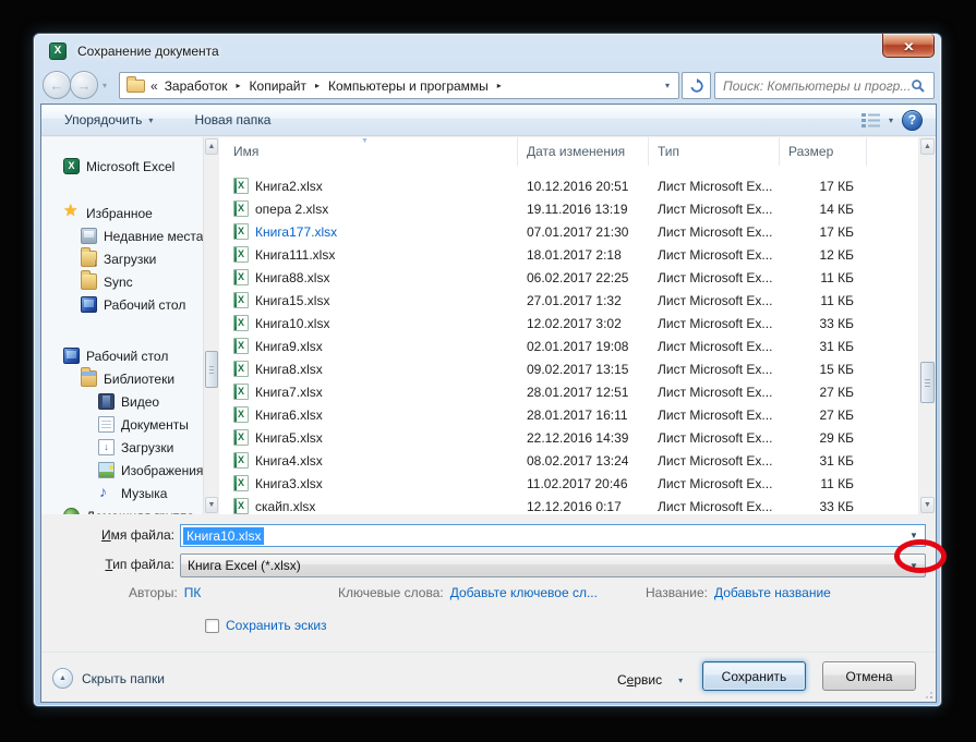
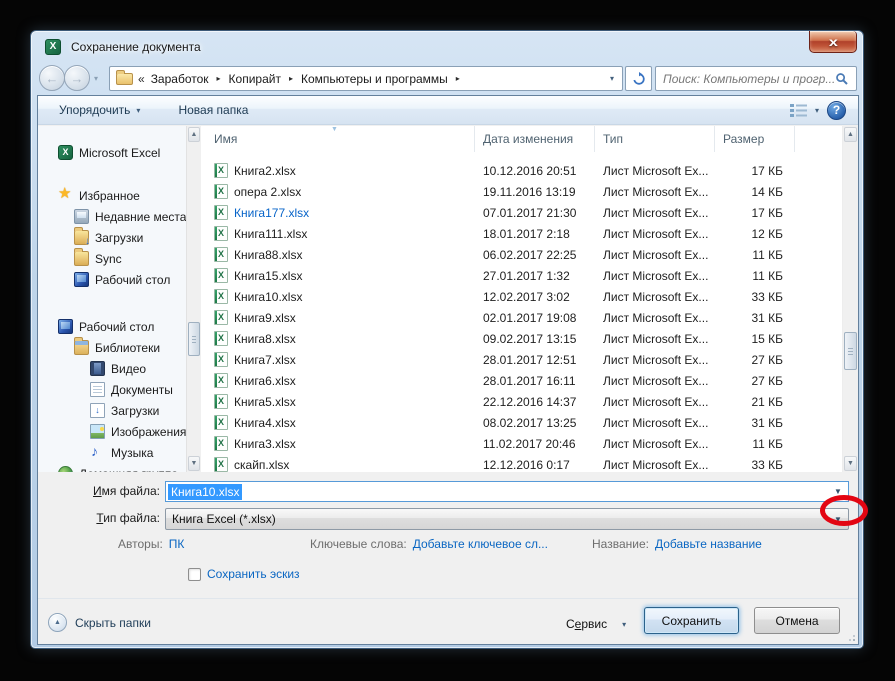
  Сохранение документа
  x
  ←
  →
  ▾
  «
  Заработок
  ▸
  Копирайт
  ▸
  Компьютеры и программы
  ▸
  ▾
  Поиск: Компьютеры и прогр...
  Упорядочить
  ▾
  Новая папка
  ▾
  ?
  Microsoft Excel
  Избранное
  Недавние места
  Загрузки
  Sync
  Рабочий стол
  Рабочий стол
  Библиотеки
  Видео
  Документы
  Загрузки
  Изображения
  Музыка
  Имя
  Дата изменения
  Тип
  Размер
  Книга2.xlsx
  10.12.2016 20:51
  Лист Microsoft Ex...
  17 КБ
  опера 2.xlsx
  19.11.2016 13:19
  Лист Microsoft Ex...
  14 КБ
  Книга177.xlsx
  07.01.2017 21:30
  Лист Microsoft Ex...
  17 КБ
  Книга111.xlsx
  18.01.2017 2:18
  Лист Microsoft Ex...
  12 КБ
  Книга88.xlsx
  06.02.2017 22:25
  Лист Microsoft Ex...
  11 КБ
  Книга15.xlsx
  27.01.2017 1:32
  Лист Microsoft Ex...
  11 КБ
  Книга10.xlsx
  12.02.2017 3:02
  Лист Microsoft Ex...
  33 КБ
  Книга9.xlsx
  02.01.2017 19:08
  Лист Microsoft Ex...
  31 КБ
  Книга8.xlsx
  09.02.2017 13:15
  Лист Microsoft Ex...
  15 КБ
  Книга7.xlsx
  28.01.2017 12:51
  Лист Microsoft Ex...
  27 КБ
  Книга6.xlsx
  28.01.2017 16:11
  Лист Microsoft Ex...
  27 КБ
  Книга5.xlsx
- 22.12.2016 14:39
+ 22.12.2016 14:37
  Лист Microsoft Ex...
- 29 КБ
+ 21 КБ
  Книга4.xlsx
- 08.02.2017 13:24
+ 08.02.2017 13:25
  Лист Microsoft Ex...
  31 КБ
  Книга3.xlsx
  11.02.2017 20:46
  Лист Microsoft Ex...
  11 КБ
  скайп.xlsx
  12.12.2016 0:17
  Лист Microsoft Ex...
  33 КБ
  Имя файла:
  Книга10.xlsx
  ▼
  Тип файла:
  Книга Excel (*.xlsx)
  ▼
  Авторы:
  ПК
  Ключевые слова:
  Добавьте ключевое сл...
  Название:
  Добавьте название
  Сохранить эскиз
  Скрыть папки
  Сервис
  ▾
  Сохранить
  Отмена
